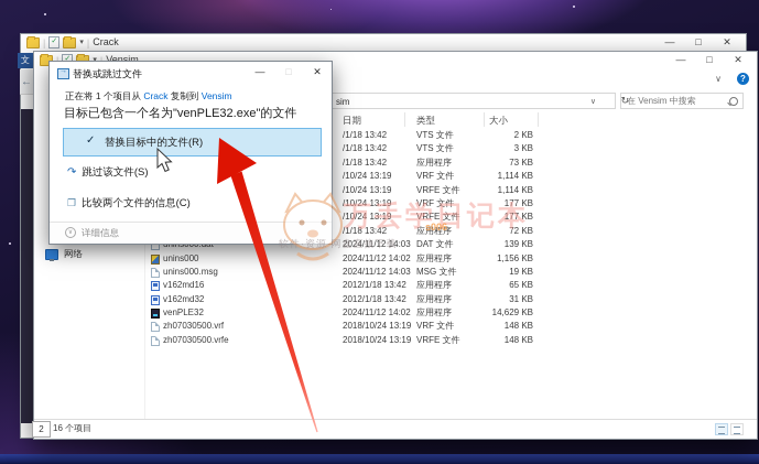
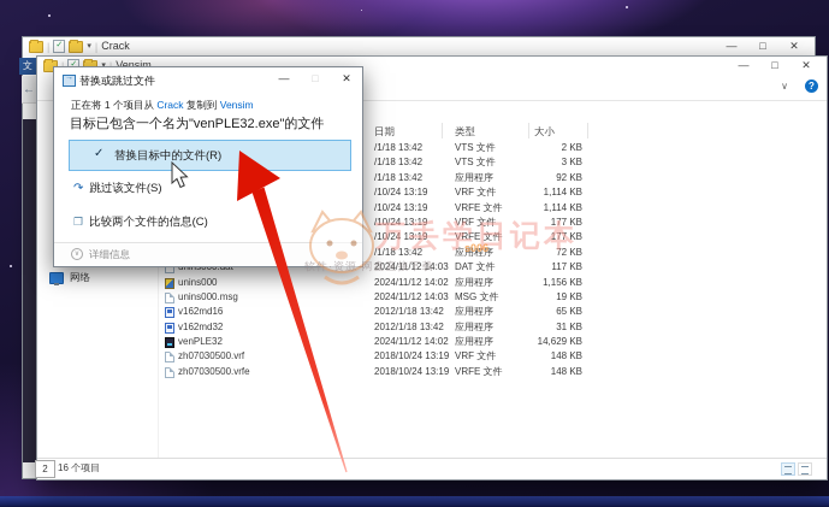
  |
  |
  Crack
  —
  □
  ✕
  文
  ←
  2
  Vensim
  —
  □
  ✕
  ∨
  ?
- sim
- ↻
- 在 Vensim 中搜索
  网络
  日期
  类型
  大小
  /1/18 13:42
  VTS 文件
  2 KB
  /1/18 13:42
  VTS 文件
  3 KB
  /1/18 13:42
  应用程序
- 73 KB
+ 92 KB
  /10/24 13:19
  VRF 文件
  1,114 KB
  /10/24 13:19
  VRFE 文件
  1,114 KB
  /10/24 13:19
  VRF 文件
  177 KB
  /10/24 13:19
  VRFE 文件
  177 KB
  /1/18 13:42
  应用程序
  72 KB
  2024/11/12 14:03
  DAT 文件
- 139 KB
+ 117 KB
  unins000
  2024/11/12 14:02
  应用程序
  1,156 KB
  unins000.msg
  2024/11/12 14:03
  MSG 文件
  19 KB
  v162md16
  2012/1/18 13:42
  应用程序
  65 KB
  v162md32
  2012/1/18 13:42
  应用程序
  31 KB
  venPLE32
  2024/11/12 14:02
  应用程序
  14,629 KB
  zh07030500.vrf
  2018/10/24 13:19
  VRF 文件
  148 KB
  zh07030500.vrfe
  2018/10/24 13:19
  VRFE 文件
  148 KB
  16 个项目
  替换或跳过文件
  —
  □
  ✕
  正在将 1 个项目从 Crack 复制到 Vensim
  目标已包含一个名为"venPLE32.exe"的文件
  ✓
  替换目标中的文件(R)
  ↷ 跳过该文件(S)
  ❐ 比较两个文件的信息(C)
  详细信息
  万丢学日记本
  s006
  软件·资源 网盘直接下载
